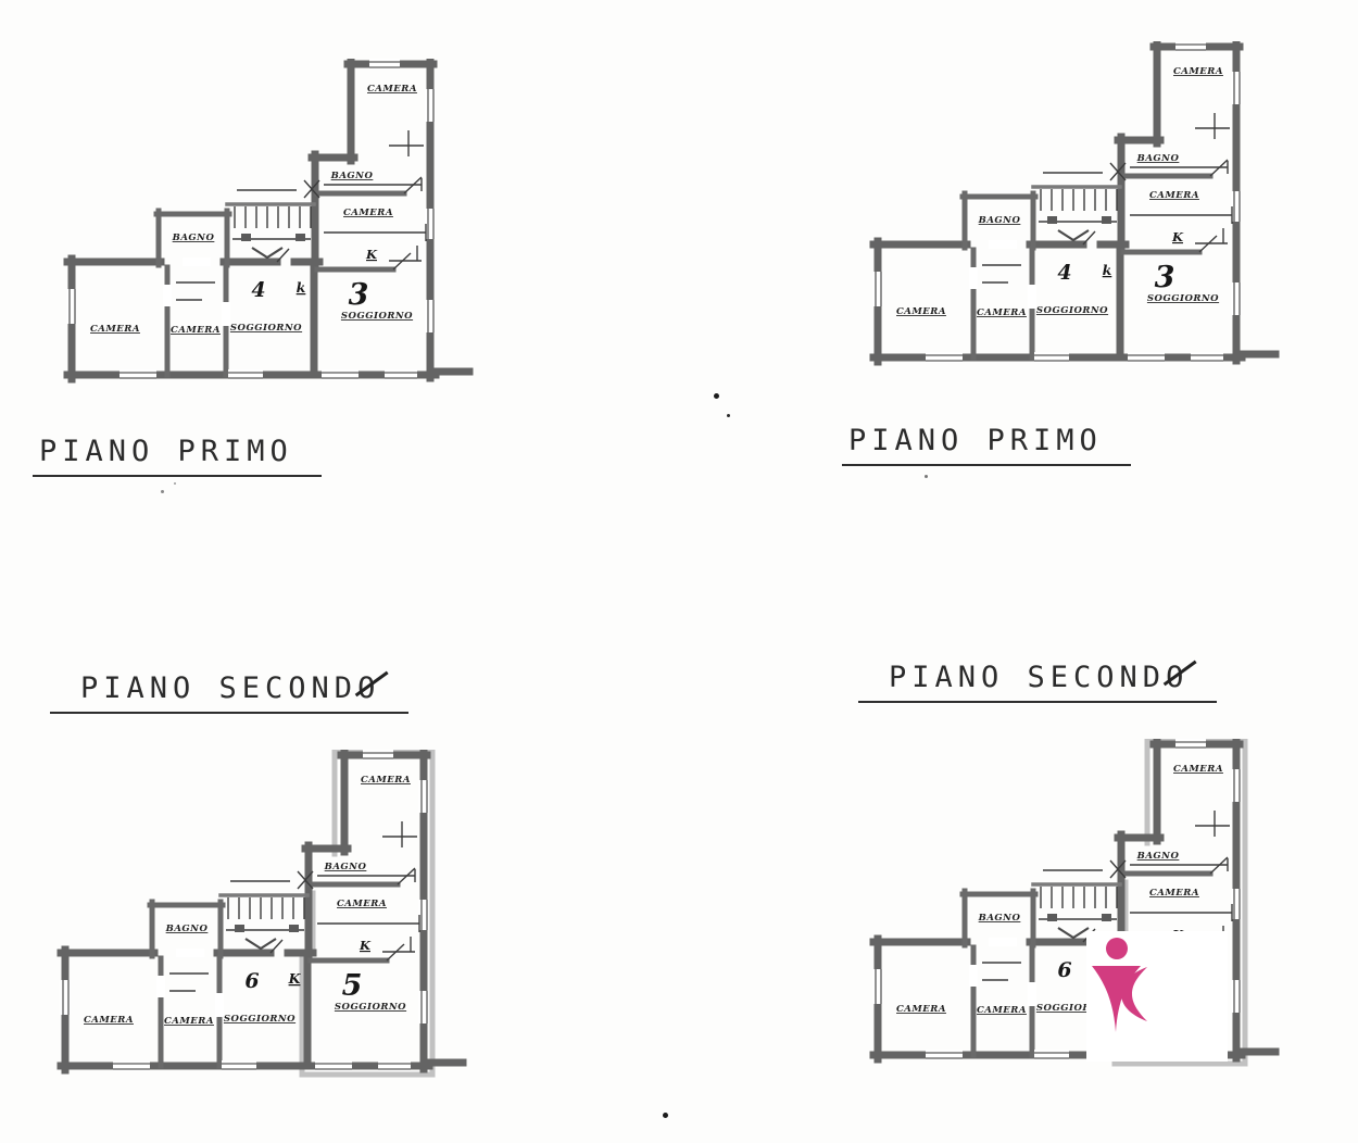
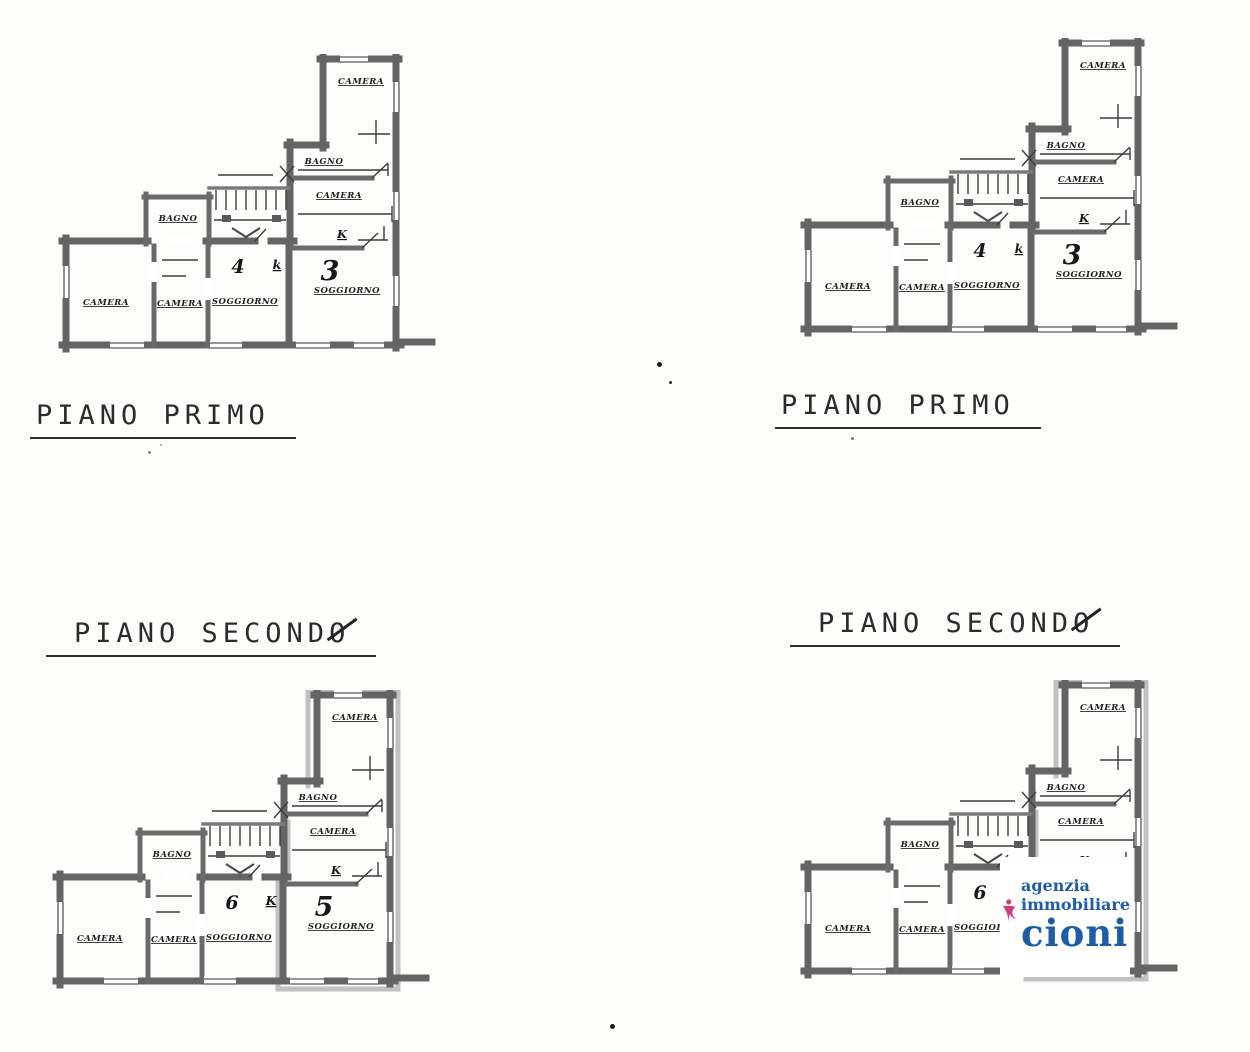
  CAMERA
  BAGNO
  CAMERA
  K
  3
  SOGGIORNO
  BAGNO
  4
  k
  CAMERA
  CAMERA
  SOGGIORNO
  CAMERA
  BAGNO
  CAMERA
  K
  3
  SOGGIORNO
  BAGNO
  4
  k
  CAMERA
  CAMERA
  SOGGIORNO
  CAMERA
  BAGNO
  CAMERA
  K
  5
  SOGGIORNO
  BAGNO
  6
  K
  CAMERA
  CAMERA
  SOGGIORNO
  CAMERA
  BAGNO
  CAMERA
  BAGNO
  6
  CAMERA
  CAMERA
  PIANO PRIMO
  PIANO PRIMO
  PIANO SECONDO
  PIANO SECONDO
+ agenzia
+ immobiliare
+ cioni
